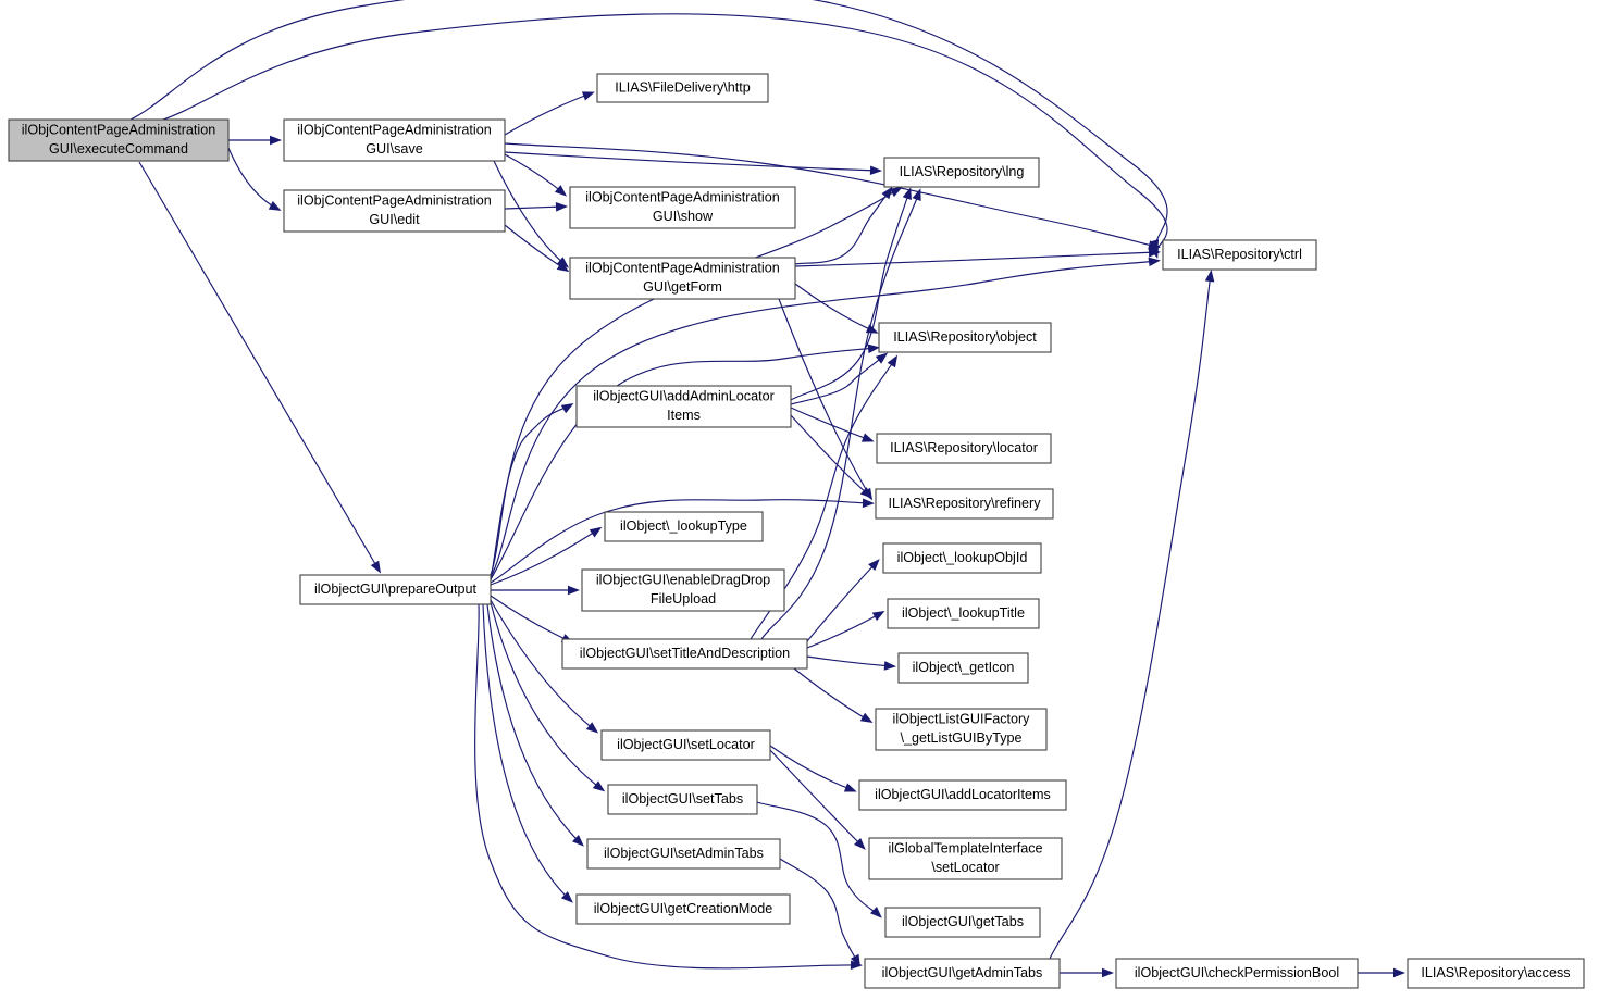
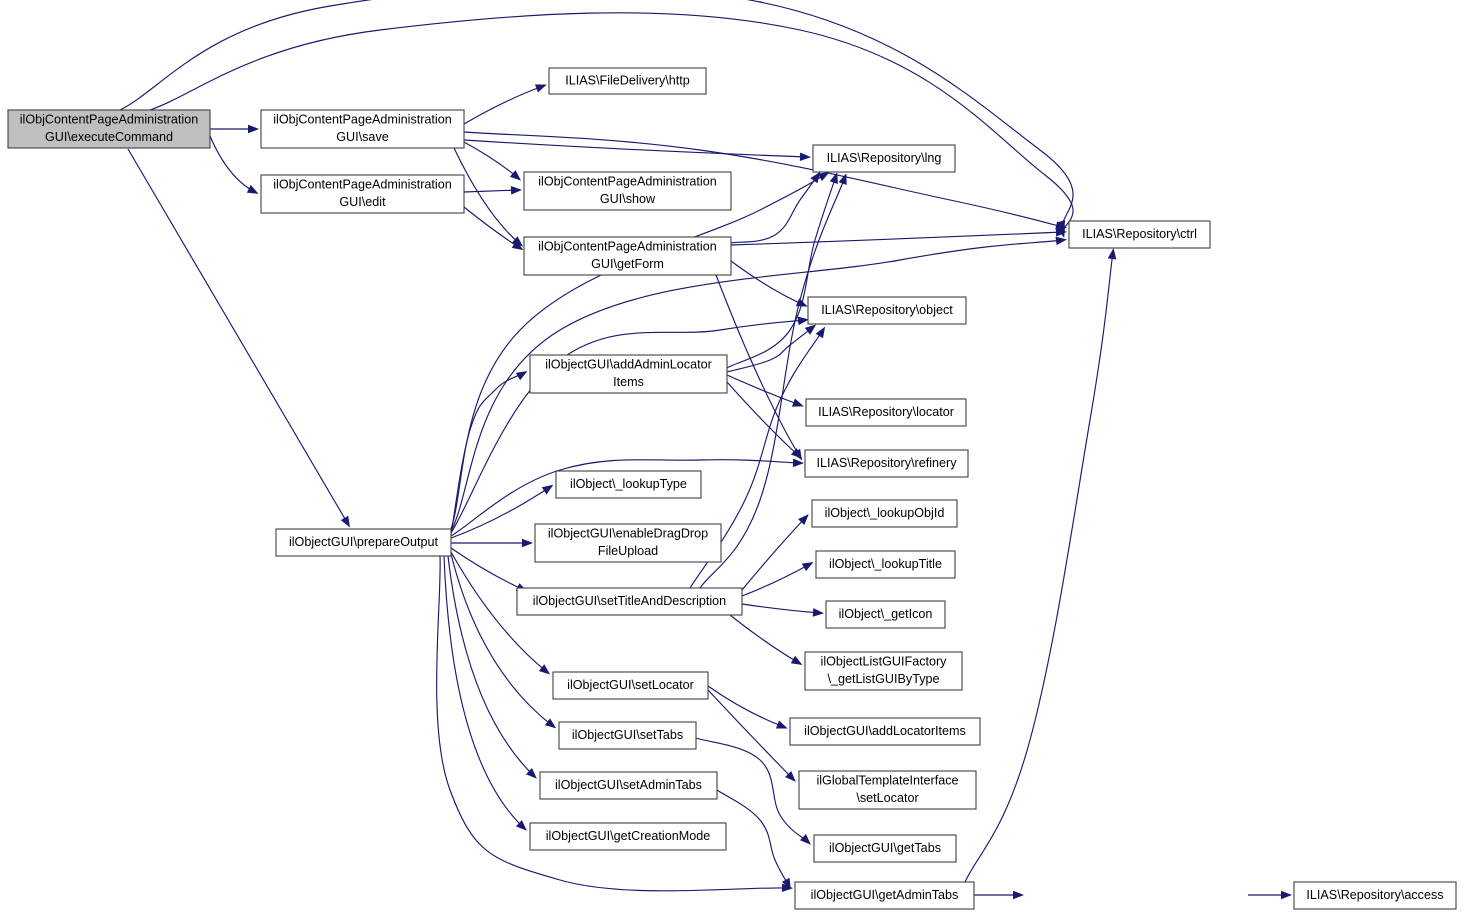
  ilObjContentPageAdministration
  GUI\executeCommand
  ilObjContentPageAdministration
  GUI\save
  ilObjContentPageAdministration
  GUI\edit
  ILIAS\FileDelivery\http
  ilObjContentPageAdministration
  GUI\show
  ilObjContentPageAdministration
  GUI\getForm
  ILIAS\Repository\lng
  ILIAS\Repository\ctrl
  ILIAS\Repository\object
  ilObjectGUI\addAdminLocator
  Items
  ILIAS\Repository\locator
  ILIAS\Repository\refinery
  ilObject\_lookupType
  ilObject\_lookupObjId
  ilObjectGUI\enableDragDrop
  FileUpload
  ilObjectGUI\prepareOutput
  ilObject\_lookupTitle
  ilObjectGUI\setTitleAndDescription
  ilObject\_getIcon
  ilObjectListGUIFactory
  \_getListGUIByType
  ilObjectGUI\setLocator
  ilObjectGUI\addLocatorItems
  ilObjectGUI\setTabs
  ilGlobalTemplateInterface
  \setLocator
  ilObjectGUI\setAdminTabs
  ilObjectGUI\getTabs
  ilObjectGUI\getCreationMode
  ilObjectGUI\getAdminTabs
- ilObjectGUI\checkPermissionBool
  ILIAS\Repository\access
